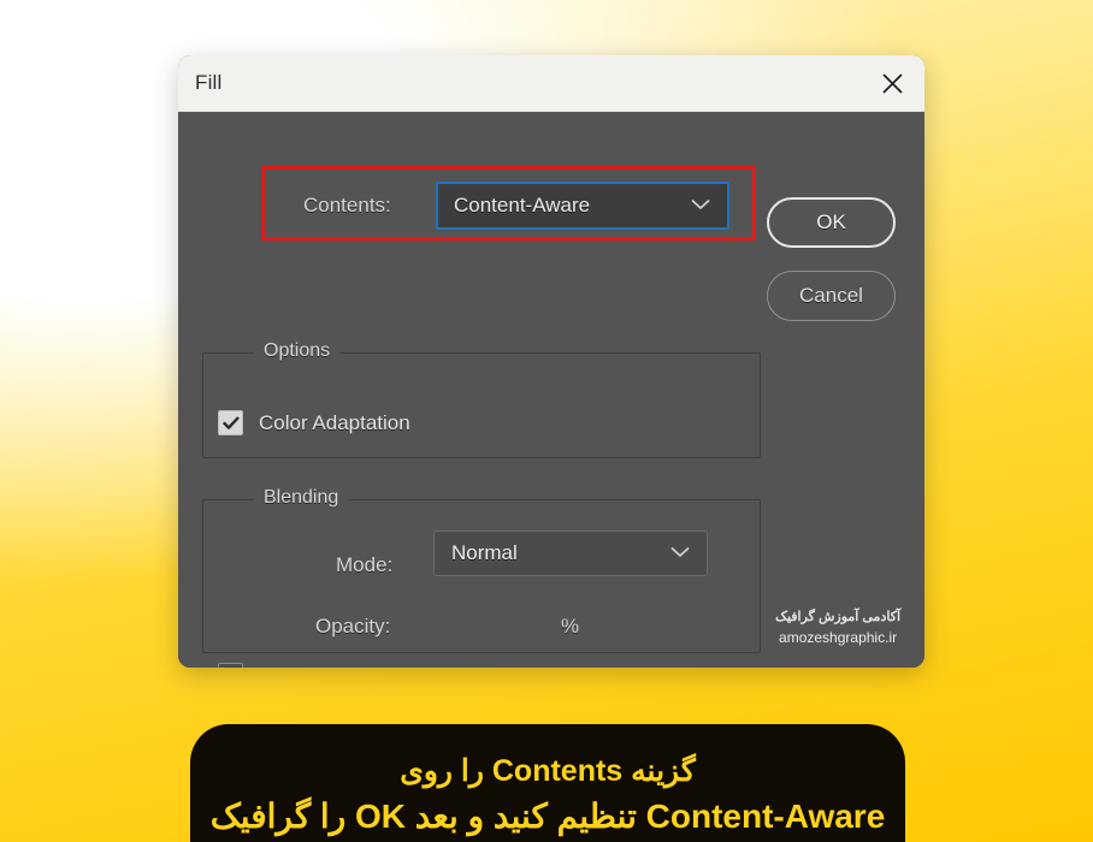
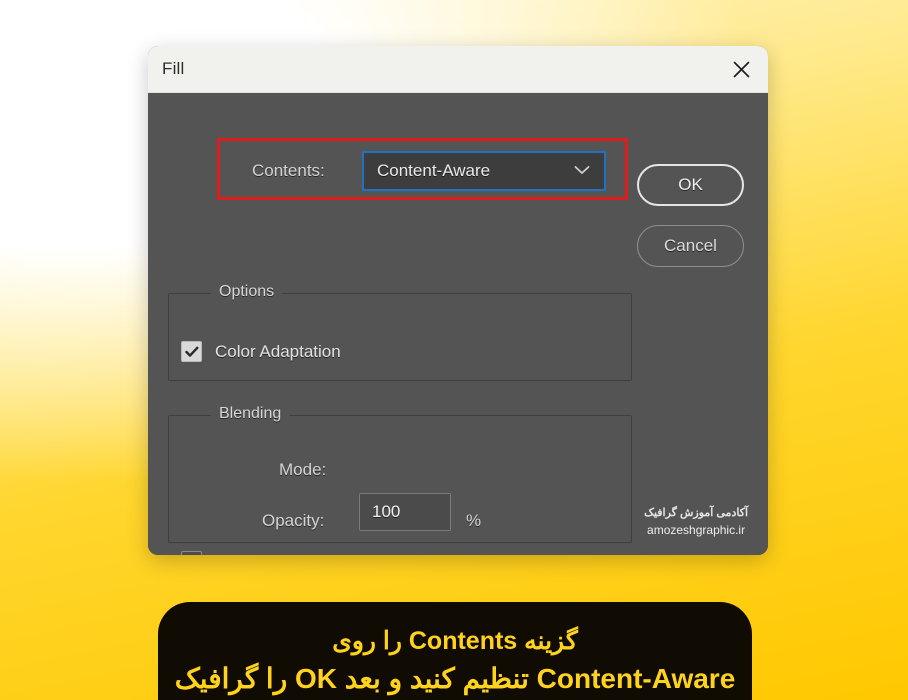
  Fill
  Contents:
  Content-Aware
  OK
  Cancel
  Options
  Color Adaptation
  Blending
  Mode:
- Normal
  Opacity:
+ 100
  %
  آکادمی آموزش گرافیک
  amozeshgraphic.ir
  گزینه Contents را روی
  Content-Aware تنظیم کنید و بعد OK را گرافیک
